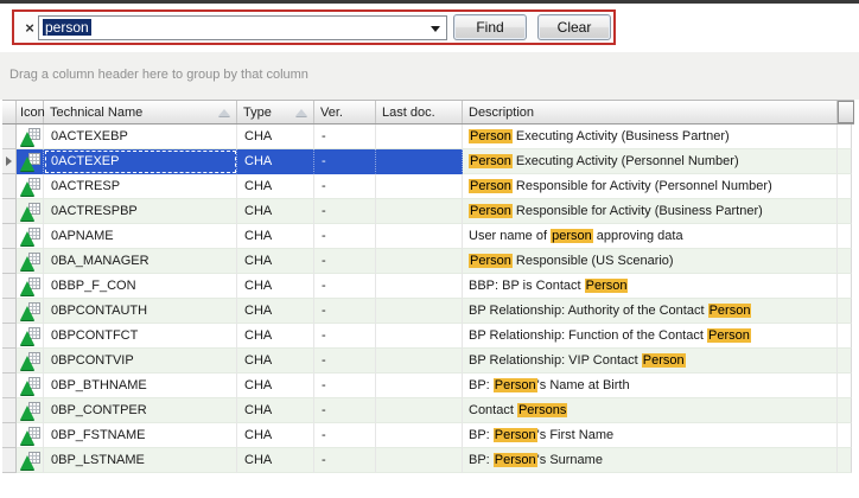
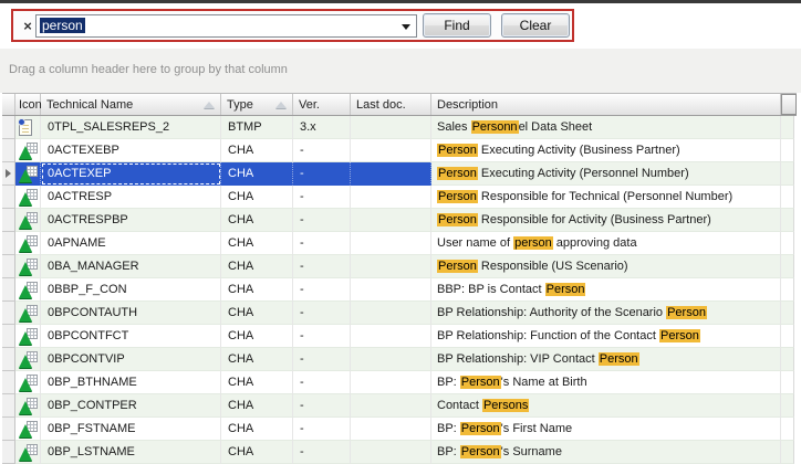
  ×
  person
  Find
  Clear
  Drag a column header here to group by that column
  Icon
  Technical Name
  Type
  Ver.
  Last doc.
  Description
+ 0TPL_SALESREPS_2
+ BTMP
+ 3.x
+ Sales Personnel Data Sheet
  0ACTEXEBP
  CHA
  -
  Person Executing Activity (Business Partner)
  0ACTEXEP
  CHA
  -
  Person Executing Activity (Personnel Number)
  0ACTRESP
  CHA
  -
- Person Responsible for Activity (Personnel Number)
+ Person Responsible for Technical (Personnel Number)
  0ACTRESPBP
  CHA
  -
  Person Responsible for Activity (Business Partner)
  0APNAME
  CHA
  -
  User name of person approving data
  0BA_MANAGER
  CHA
  -
  Person Responsible (US Scenario)
  0BBP_F_CON
  CHA
  -
  BBP: BP is Contact Person
  0BPCONTAUTH
  CHA
  -
- BP Relationship: Authority of the Contact Person
+ BP Relationship: Authority of the Scenario Person
  0BPCONTFCT
  CHA
  -
  BP Relationship: Function of the Contact Person
  0BPCONTVIP
  CHA
  -
  BP Relationship: VIP Contact Person
  0BP_BTHNAME
  CHA
  -
  BP: Person's Name at Birth
  0BP_CONTPER
  CHA
  -
  Contact Persons
  0BP_FSTNAME
  CHA
  -
  BP: Person's First Name
  0BP_LSTNAME
  CHA
  -
  BP: Person's Surname
